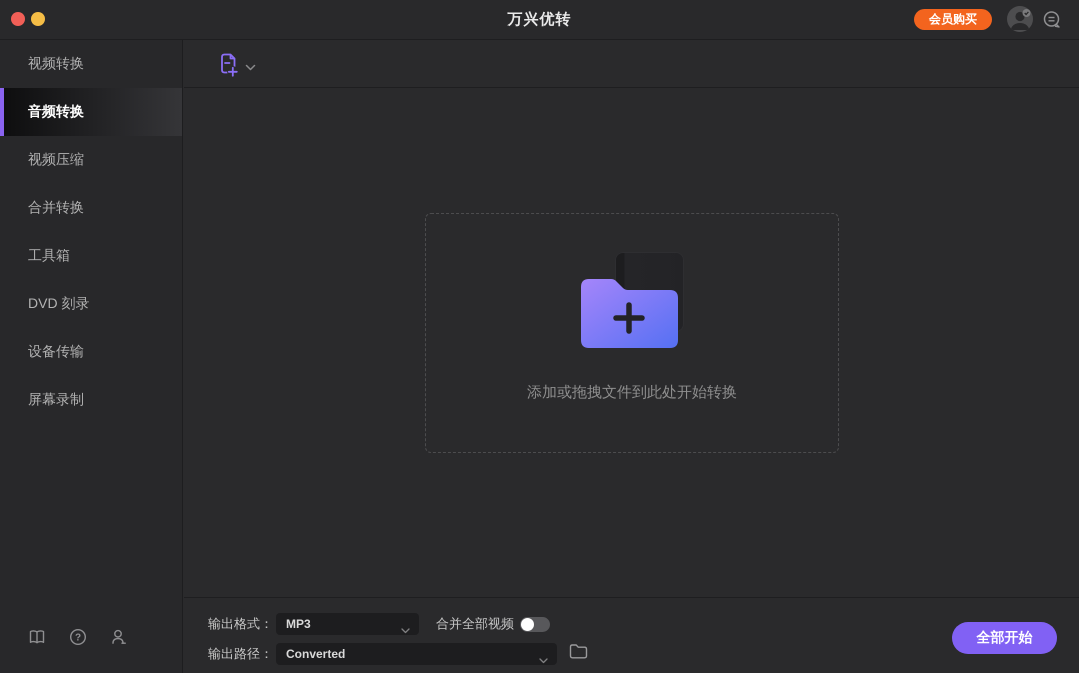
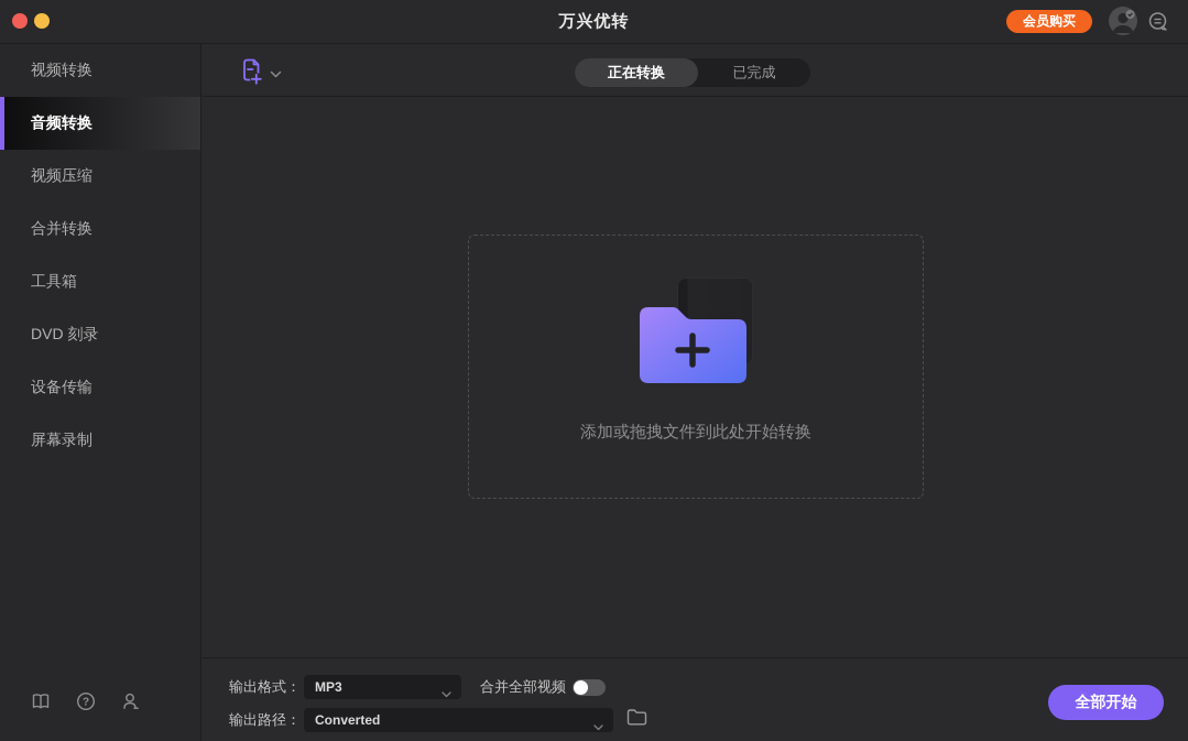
  万兴优转
  会员购买
  视频转换
  音频转换
  视频压缩
  合并转换
  工具箱
  DVD 刻录
  设备传输
  屏幕录制
  ?
+ 正在转换
+ 已完成
  添加或拖拽文件到此处开始转换
  输出格式：
  MP3
  合并全部视频
  输出路径：
  Converted
  全部开始
